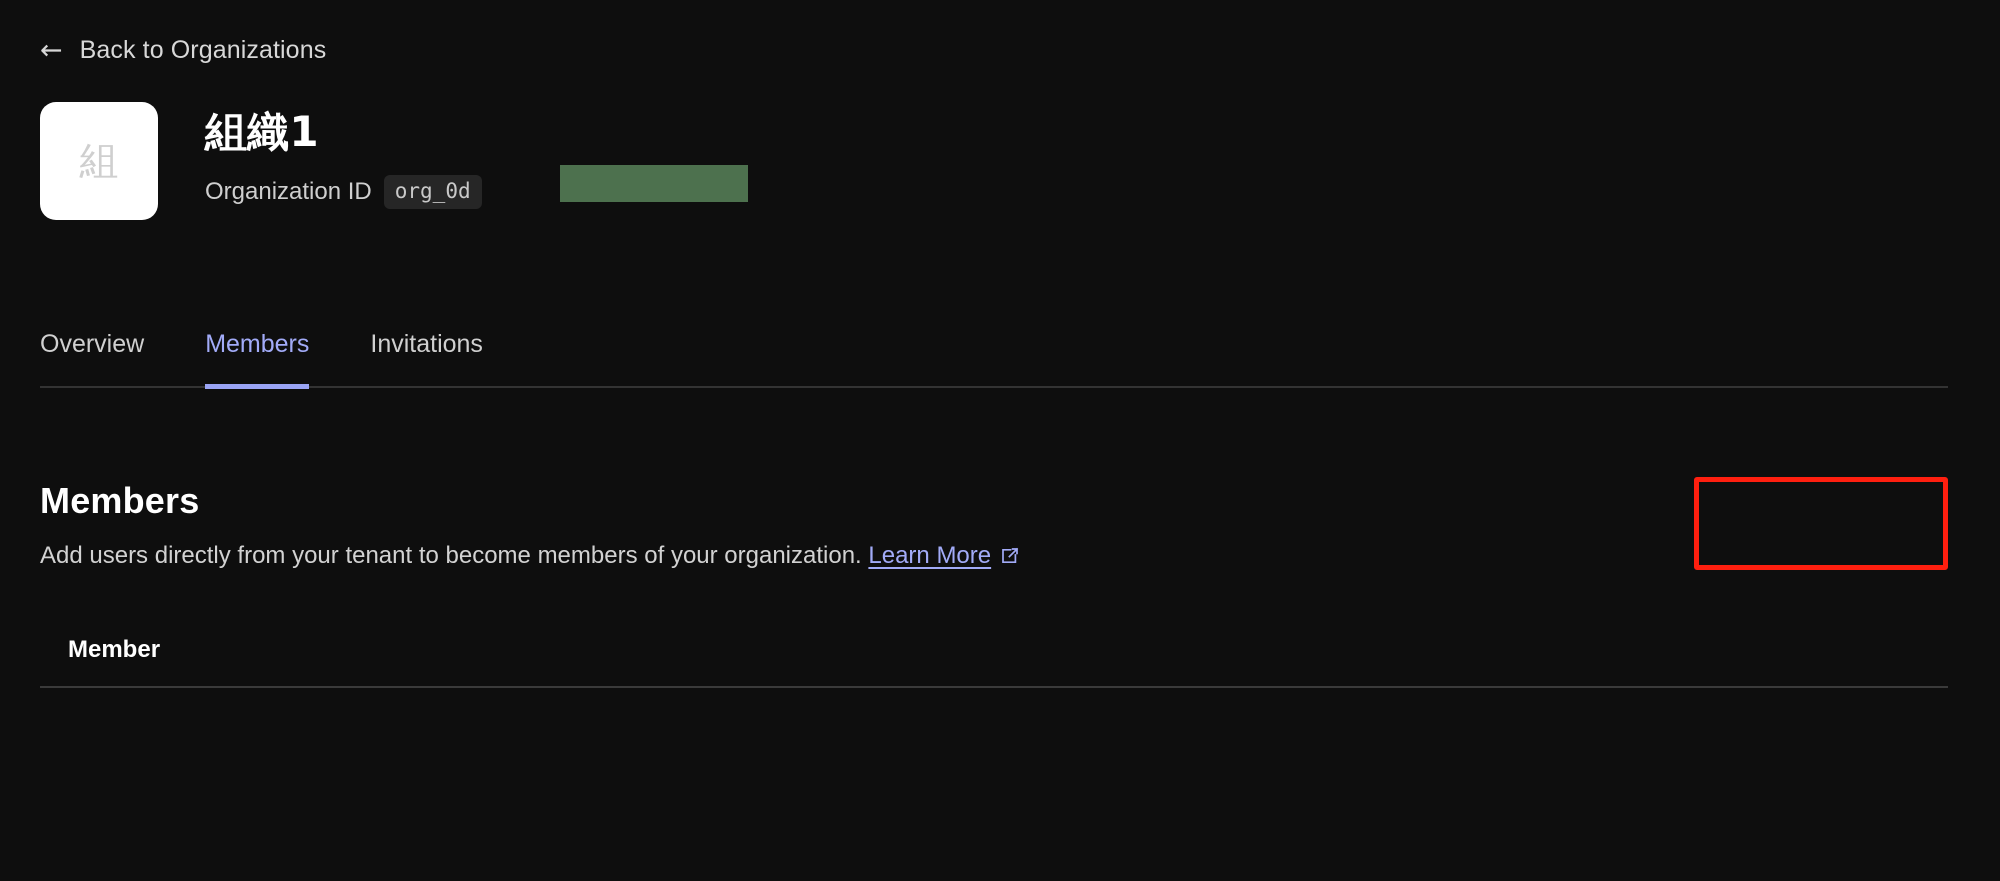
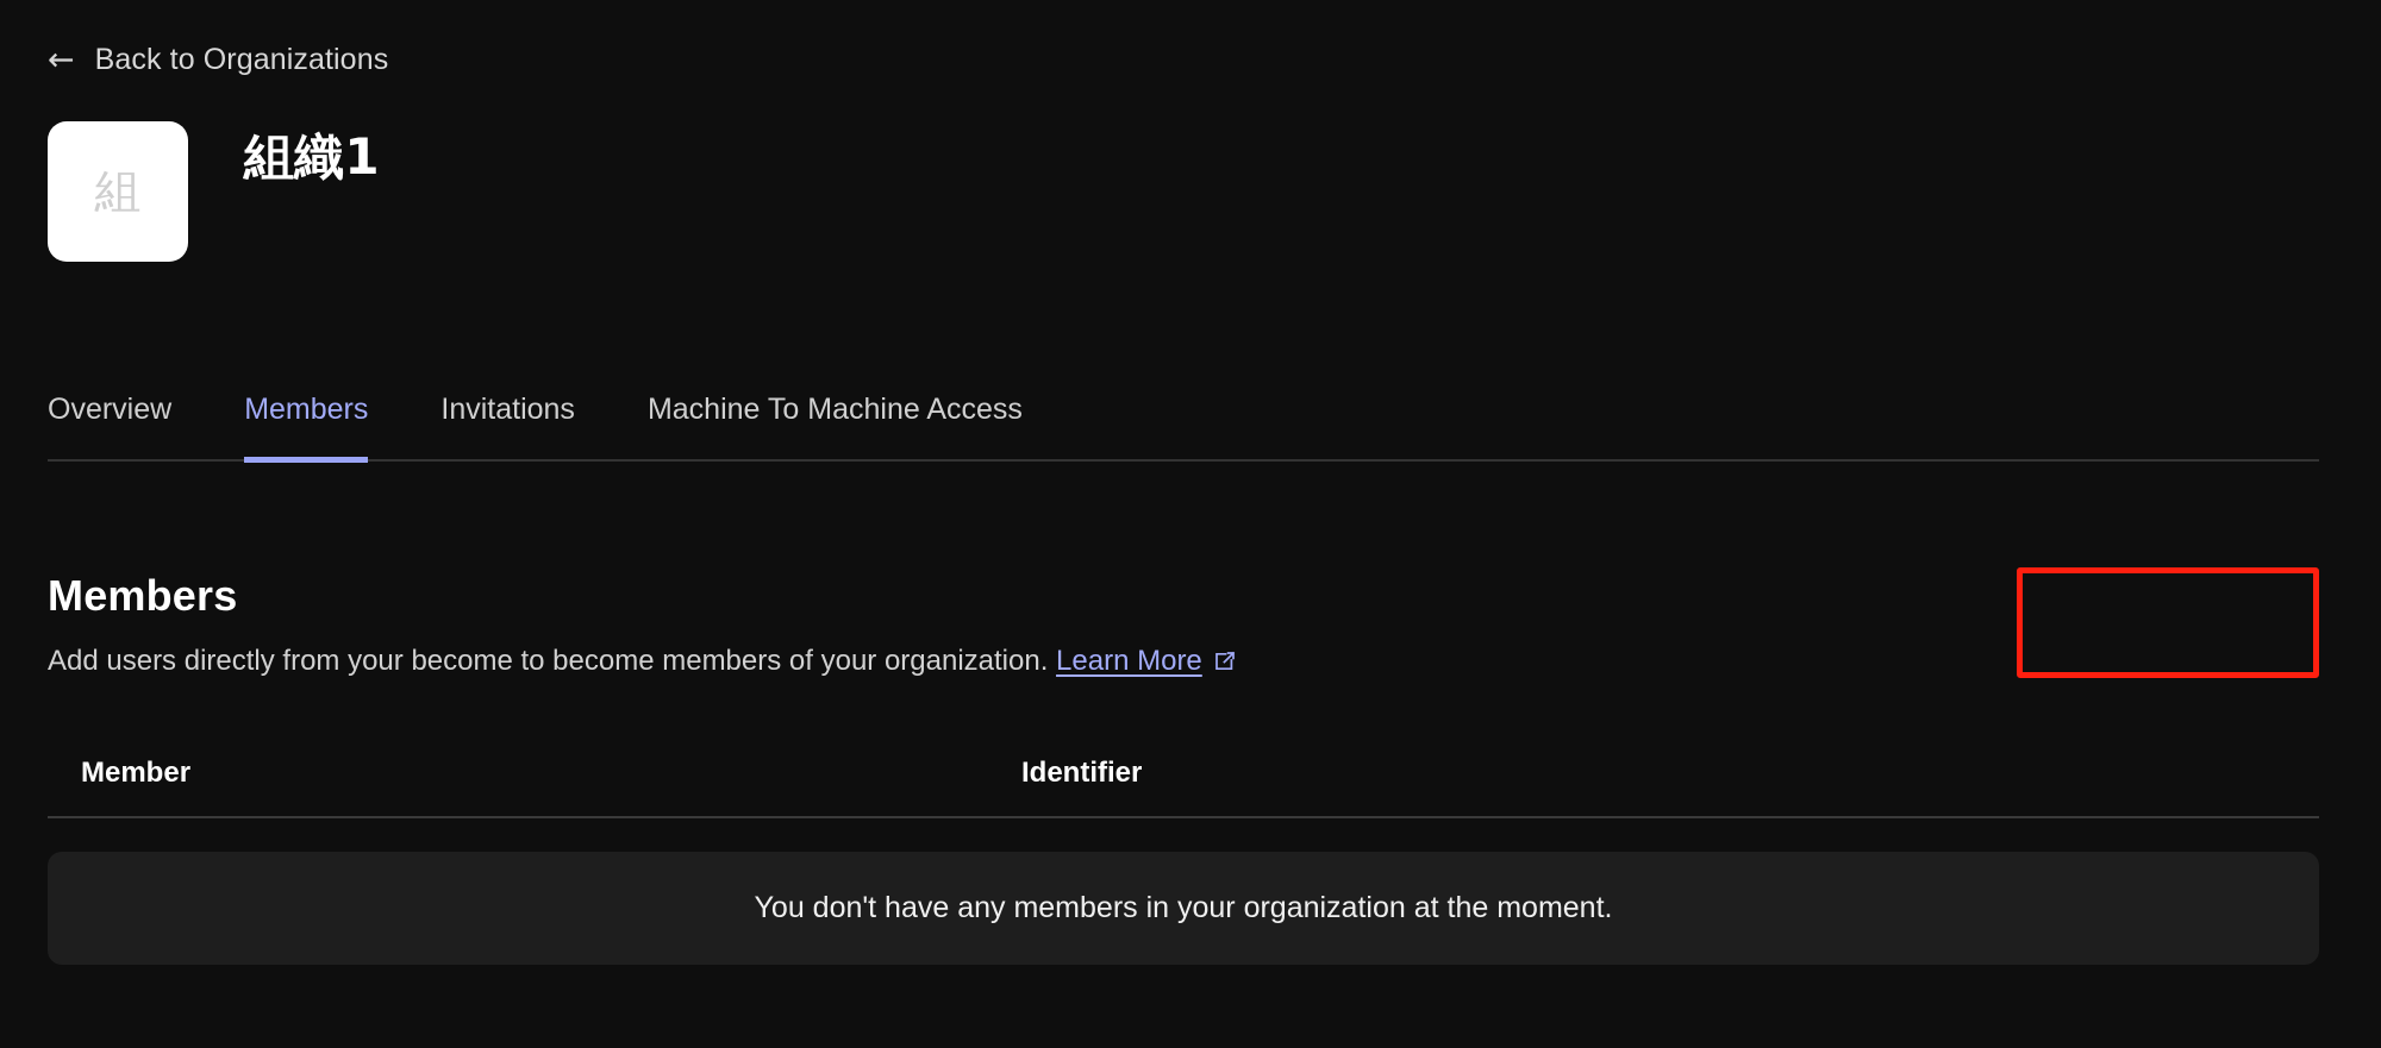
  ←
  Back to Organizations
  組
  組織1
- Organization ID
- org_0d
  Overview
  Members
  Invitations
+ Machine To Machine Access
  Members
- Add users directly from your tenant to become members of your organization. Learn More
+ Add users directly from your become to become members of your organization. Learn More
  Member
+ Identifier
+ You don't have any members in your organization at the moment.
